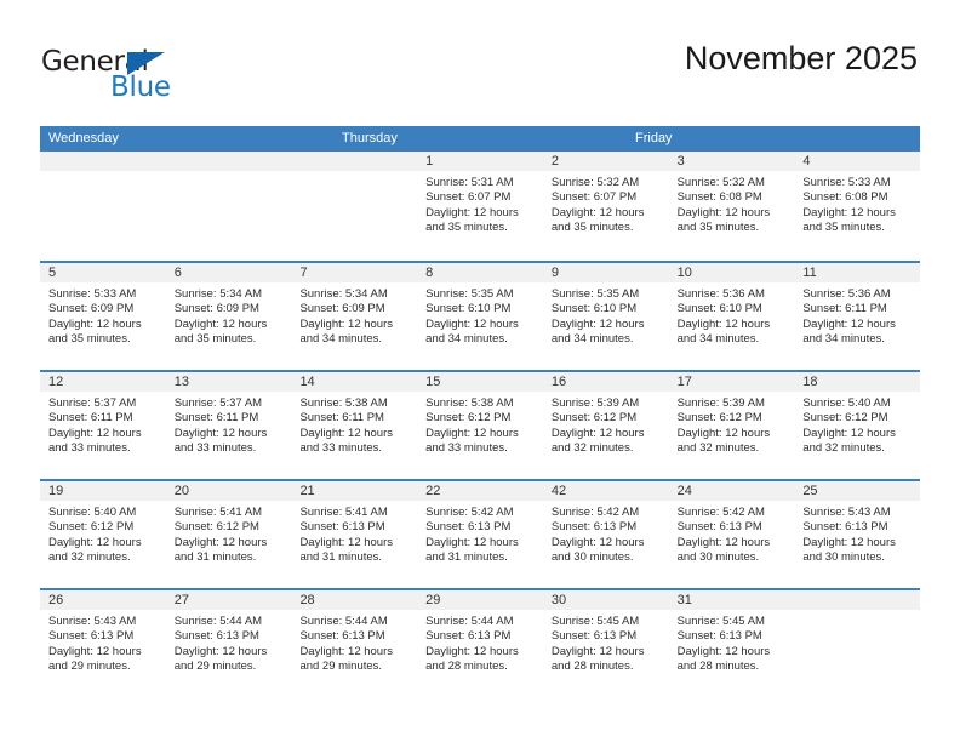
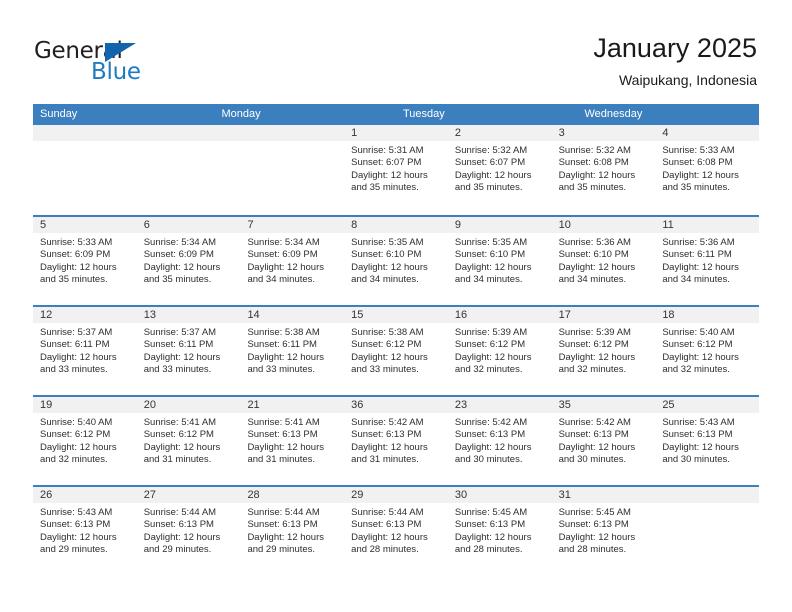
  General
  Blue
- November 2025
+ January 2025
+ Waipukang, Indonesia
+ Sunday
+ Monday
+ Tuesday
  Wednesday
- Thursday
- Friday
  1
  Sunrise: 5:31 AM
  Sunset: 6:07 PM
  Daylight: 12 hours
  and 35 minutes.
  2
  Sunrise: 5:32 AM
  Sunset: 6:07 PM
  Daylight: 12 hours
  and 35 minutes.
  3
  Sunrise: 5:32 AM
  Sunset: 6:08 PM
  Daylight: 12 hours
  and 35 minutes.
  4
  Sunrise: 5:33 AM
  Sunset: 6:08 PM
  Daylight: 12 hours
  and 35 minutes.
  5
  Sunrise: 5:33 AM
  Sunset: 6:09 PM
  Daylight: 12 hours
  and 35 minutes.
  6
  Sunrise: 5:34 AM
  Sunset: 6:09 PM
  Daylight: 12 hours
  and 35 minutes.
  7
  Sunrise: 5:34 AM
  Sunset: 6:09 PM
  Daylight: 12 hours
  and 34 minutes.
  8
  Sunrise: 5:35 AM
  Sunset: 6:10 PM
  Daylight: 12 hours
  and 34 minutes.
  9
  Sunrise: 5:35 AM
  Sunset: 6:10 PM
  Daylight: 12 hours
  and 34 minutes.
  10
  Sunrise: 5:36 AM
  Sunset: 6:10 PM
  Daylight: 12 hours
  and 34 minutes.
  11
  Sunrise: 5:36 AM
  Sunset: 6:11 PM
  Daylight: 12 hours
  and 34 minutes.
  12
  Sunrise: 5:37 AM
  Sunset: 6:11 PM
  Daylight: 12 hours
  and 33 minutes.
  13
  Sunrise: 5:37 AM
  Sunset: 6:11 PM
  Daylight: 12 hours
  and 33 minutes.
  14
  Sunrise: 5:38 AM
  Sunset: 6:11 PM
  Daylight: 12 hours
  and 33 minutes.
  15
  Sunrise: 5:38 AM
  Sunset: 6:12 PM
  Daylight: 12 hours
  and 33 minutes.
  16
  Sunrise: 5:39 AM
  Sunset: 6:12 PM
  Daylight: 12 hours
  and 32 minutes.
  17
  Sunrise: 5:39 AM
  Sunset: 6:12 PM
  Daylight: 12 hours
  and 32 minutes.
  18
  Sunrise: 5:40 AM
  Sunset: 6:12 PM
  Daylight: 12 hours
  and 32 minutes.
  19
  Sunrise: 5:40 AM
  Sunset: 6:12 PM
  Daylight: 12 hours
  and 32 minutes.
  20
  Sunrise: 5:41 AM
  Sunset: 6:12 PM
  Daylight: 12 hours
  and 31 minutes.
  21
  Sunrise: 5:41 AM
  Sunset: 6:13 PM
  Daylight: 12 hours
  and 31 minutes.
- 22
+ 36
  Sunrise: 5:42 AM
  Sunset: 6:13 PM
  Daylight: 12 hours
  and 31 minutes.
- 42
+ 23
  Sunrise: 5:42 AM
  Sunset: 6:13 PM
  Daylight: 12 hours
  and 30 minutes.
- 24
+ 35
  Sunrise: 5:42 AM
  Sunset: 6:13 PM
  Daylight: 12 hours
  and 30 minutes.
  25
  Sunrise: 5:43 AM
  Sunset: 6:13 PM
  Daylight: 12 hours
  and 30 minutes.
  26
  Sunrise: 5:43 AM
  Sunset: 6:13 PM
  Daylight: 12 hours
  and 29 minutes.
  27
  Sunrise: 5:44 AM
  Sunset: 6:13 PM
  Daylight: 12 hours
  and 29 minutes.
  28
  Sunrise: 5:44 AM
  Sunset: 6:13 PM
  Daylight: 12 hours
  and 29 minutes.
  29
  Sunrise: 5:44 AM
  Sunset: 6:13 PM
  Daylight: 12 hours
  and 28 minutes.
  30
  Sunrise: 5:45 AM
  Sunset: 6:13 PM
  Daylight: 12 hours
  and 28 minutes.
  31
  Sunrise: 5:45 AM
  Sunset: 6:13 PM
  Daylight: 12 hours
  and 28 minutes.
